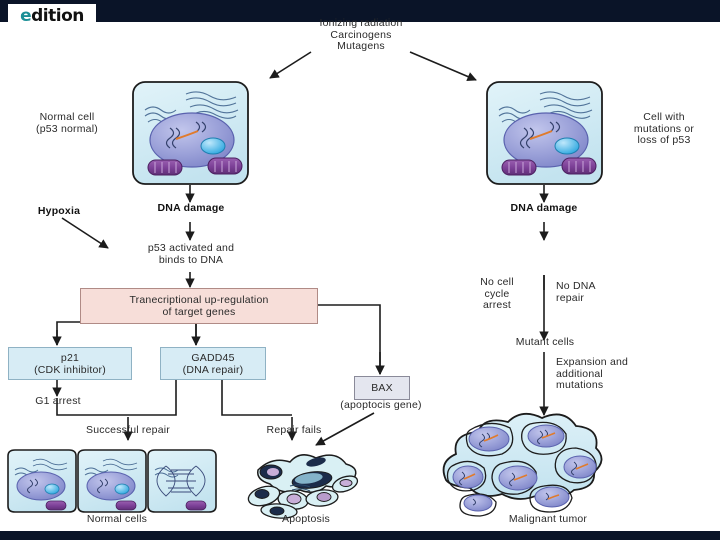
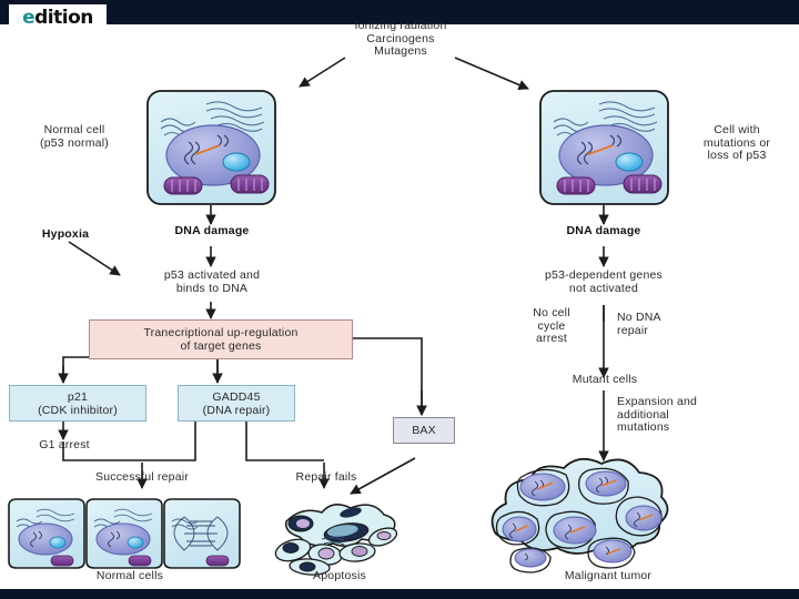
  edition
  Ionizing radiation
  Carcinogens
  Mutagens
  Normal cell
  (p53 normal)
  Cell with
  mutations or
  loss of p53
  Hypoxia
  DNA damage
  p53 activated and
  binds to DNA
  Tranecriptional up-regulation
  of target genes
  p21
  (CDK inhibitor)
  GADD45
  (DNA repair)
  BAX
- (apoptocis gene)
  G1 arrest
  Successful repair
  Repair fails
  Normal cells
  Apoptosis
  DNA damage
+ p53-dependent genes
+ not activated
  No cell
  cycle
  arrest
  No DNA
  repair
  Mutant cells
  Expansion and
  additional
  mutations
  Malignant tumor
